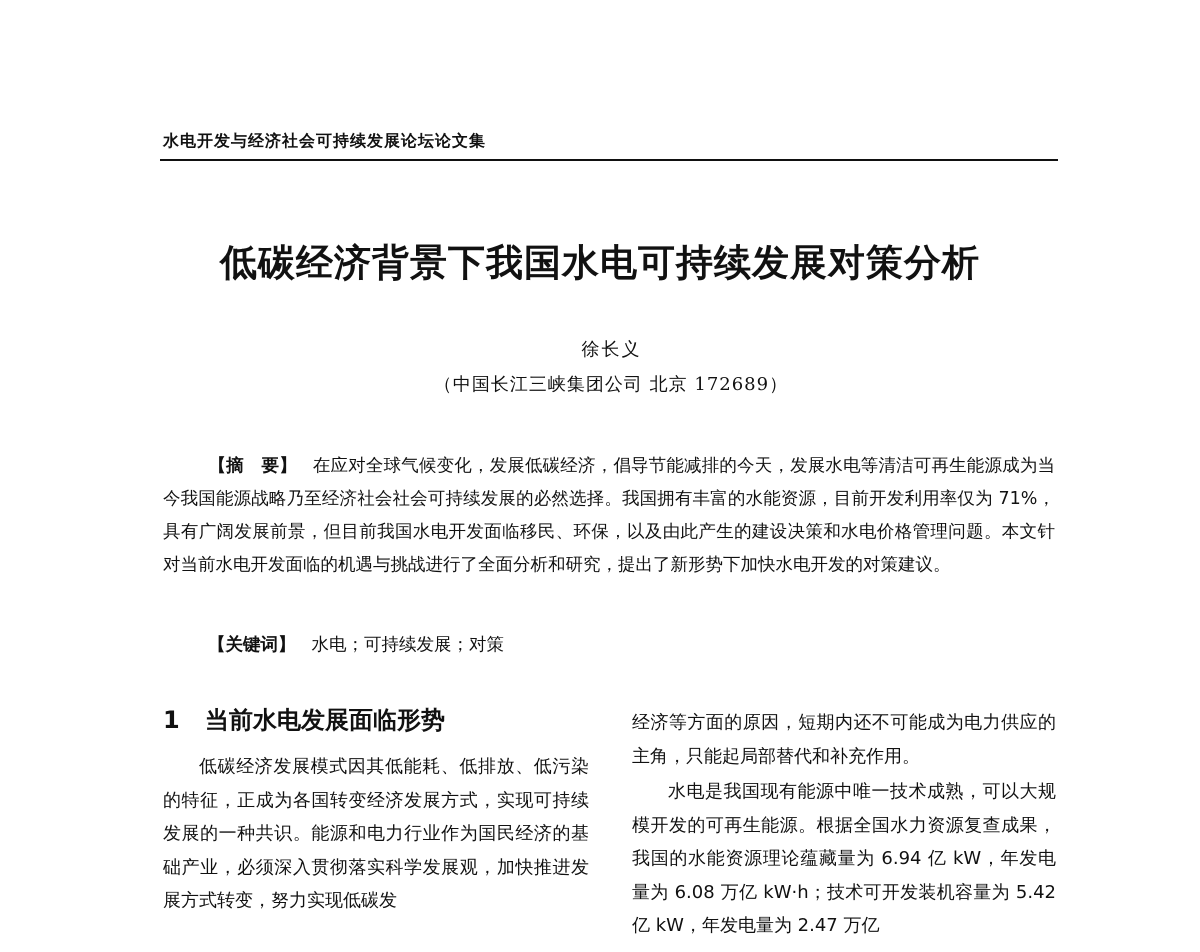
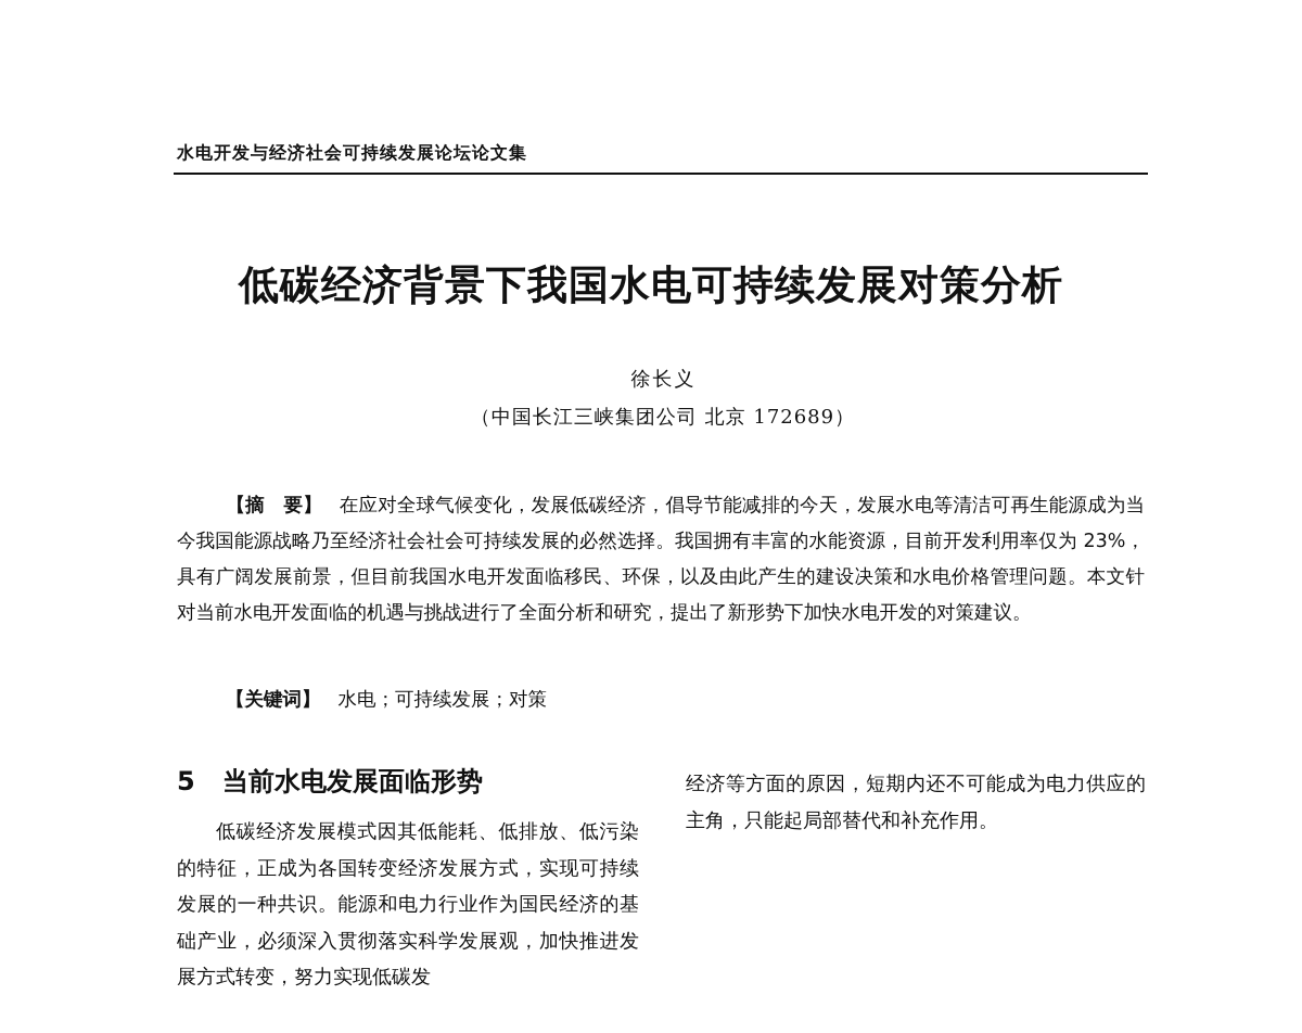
  水电开发与经济社会可持续发展论坛论文集
  低碳经济背景下我国水电可持续发展对策分析
  徐长义
  （中国长江三峡集团公司 北京 172689）
- 【摘 要】 在应对全球气候变化，发展低碳经济，倡导节能减排的今天，发展水电等清洁可再生能源成为当今我国能源战略乃至经济社会社会可持续发展的必然选择。我国拥有丰富的水能资源，目前开发利用率仅为 71%，具有广阔发展前景，但目前我国水电开发面临移民、环保，以及由此产生的建设决策和水电价格管理问题。本文针对当前水电开发面临的机遇与挑战进行了全面分析和研究，提出了新形势下加快水电开发的对策建议。
+ 【摘 要】 在应对全球气候变化，发展低碳经济，倡导节能减排的今天，发展水电等清洁可再生能源成为当今我国能源战略乃至经济社会社会可持续发展的必然选择。我国拥有丰富的水能资源，目前开发利用率仅为 23%，具有广阔发展前景，但目前我国水电开发面临移民、环保，以及由此产生的建设决策和水电价格管理问题。本文针对当前水电开发面临的机遇与挑战进行了全面分析和研究，提出了新形势下加快水电开发的对策建议。
  【关键词】 水电；可持续发展；对策
- 1 当前水电发展面临形势
+ 5 当前水电发展面临形势
  低碳经济发展模式因其低能耗、低排放、低污染的特征，正成为各国转变经济发展方式，实现可持续发展的一种共识。能源和电力行业作为国民经济的基础产业，必须深入贯彻落实科学发展观，加快推进发展方式转变，努力实现低碳发
  经济等方面的原因，短期内还不可能成为电力供应的主角，只能起局部替代和补充作用。
- 水电是我国现有能源中唯一技术成熟，可以大规模开发的可再生能源。根据全国水力资源复查成果，我国的水能资源理论蕴藏量为 6.94 亿 kW，年发电量为 6.08 万亿 kW·h；技术可开发装机容量为 5.42 亿 kW，年发电量为 2.47 万亿
